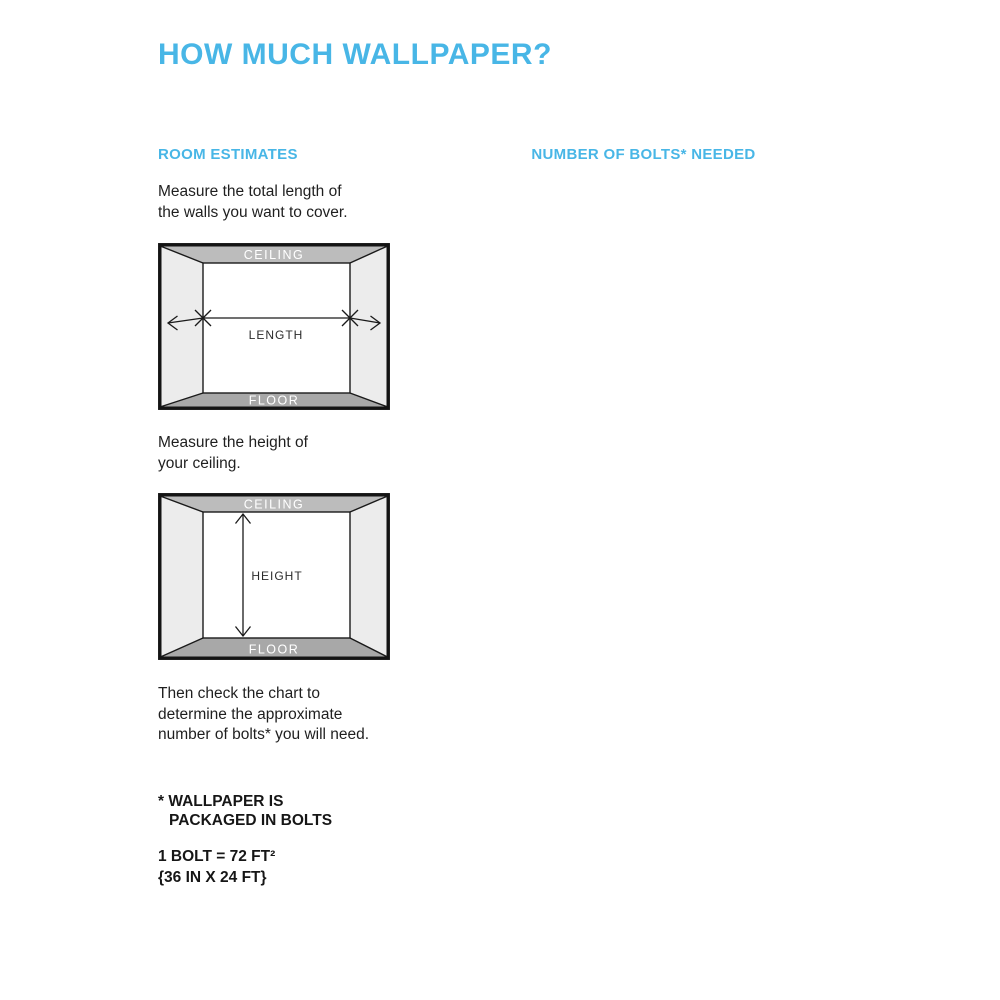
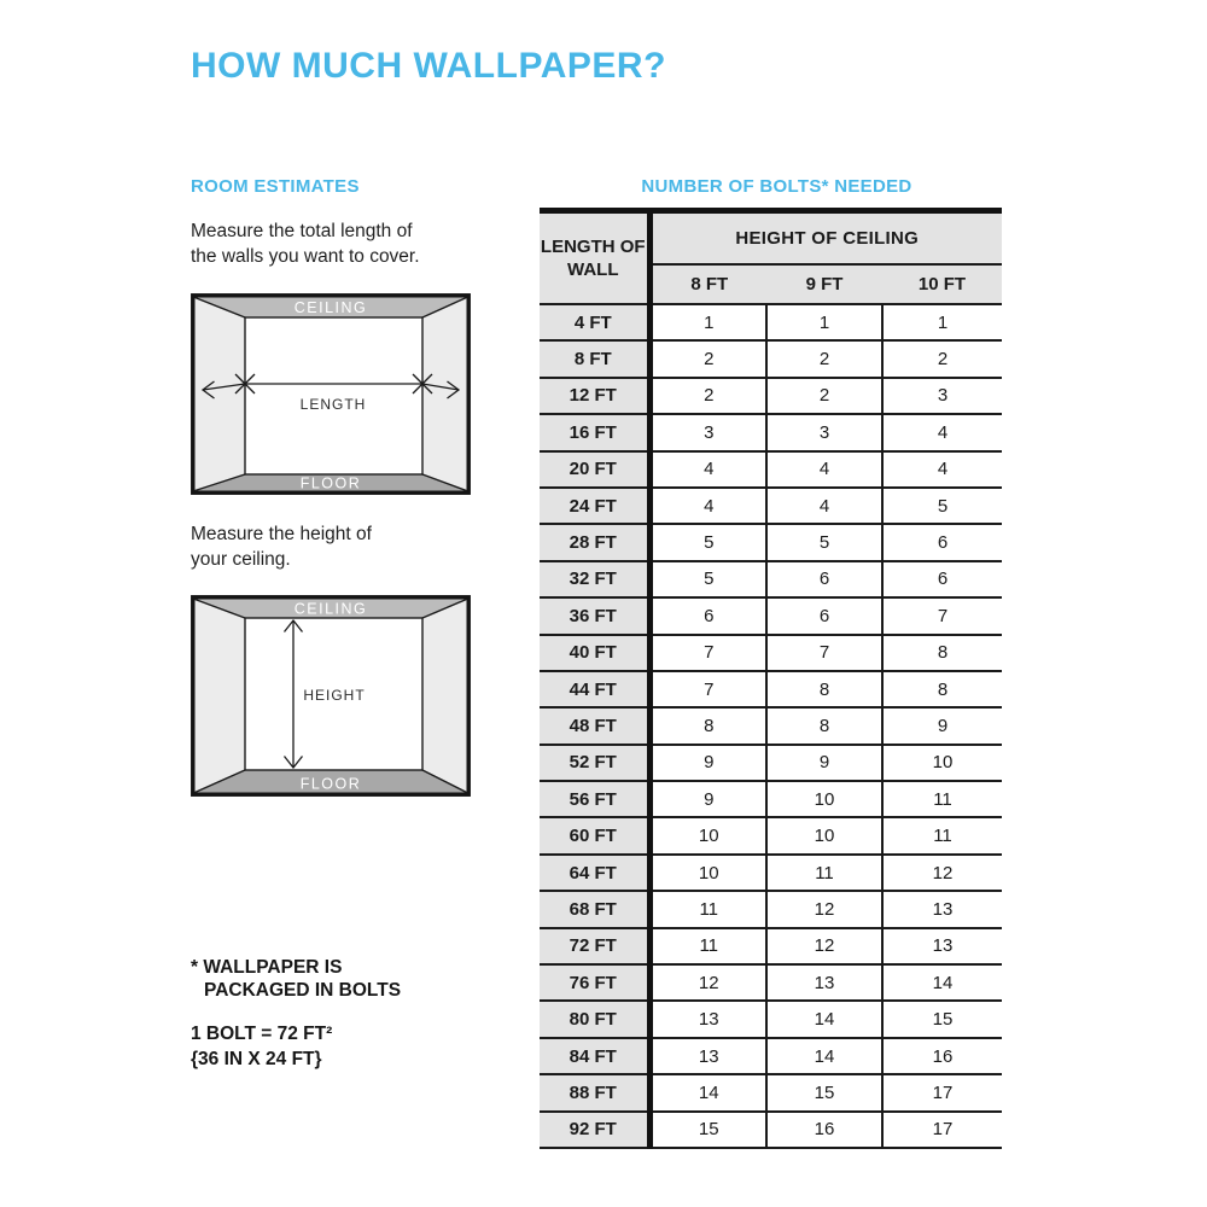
  HOW MUCH WALLPAPER?
  ROOM ESTIMATES
  NUMBER OF BOLTS* NEEDED
  Measure the total length of
  the walls you want to cover.
  CEILING
  FLOOR
  LENGTH
  Measure the height of
  your ceiling.
  CEILING
  FLOOR
  HEIGHT
- Then check the chart to
- determine the approximate
- number of bolts* you will need.
  * WALLPAPER IS
  PACKAGED IN BOLTS
  1 BOLT = 72 FT²
  {36 IN X 24 FT}
+ LENGTH OF WALL	HEIGHT OF CEILING
+ 8 FT	9 FT	10 FT
+ 4 FT	1	1	1
+ 8 FT	2	2	2
+ 12 FT	2	2	3
+ 16 FT	3	3	4
+ 20 FT	4	4	4
+ 24 FT	4	4	5
+ 28 FT	5	5	6
+ 32 FT	5	6	6
+ 36 FT	6	6	7
+ 40 FT	7	7	8
+ 44 FT	7	8	8
+ 48 FT	8	8	9
+ 52 FT	9	9	10
+ 56 FT	9	10	11
+ 60 FT	10	10	11
+ 64 FT	10	11	12
+ 68 FT	11	12	13
+ 72 FT	11	12	13
+ 76 FT	12	13	14
+ 80 FT	13	14	15
+ 84 FT	13	14	16
+ 88 FT	14	15	17
+ 92 FT	15	16	17
